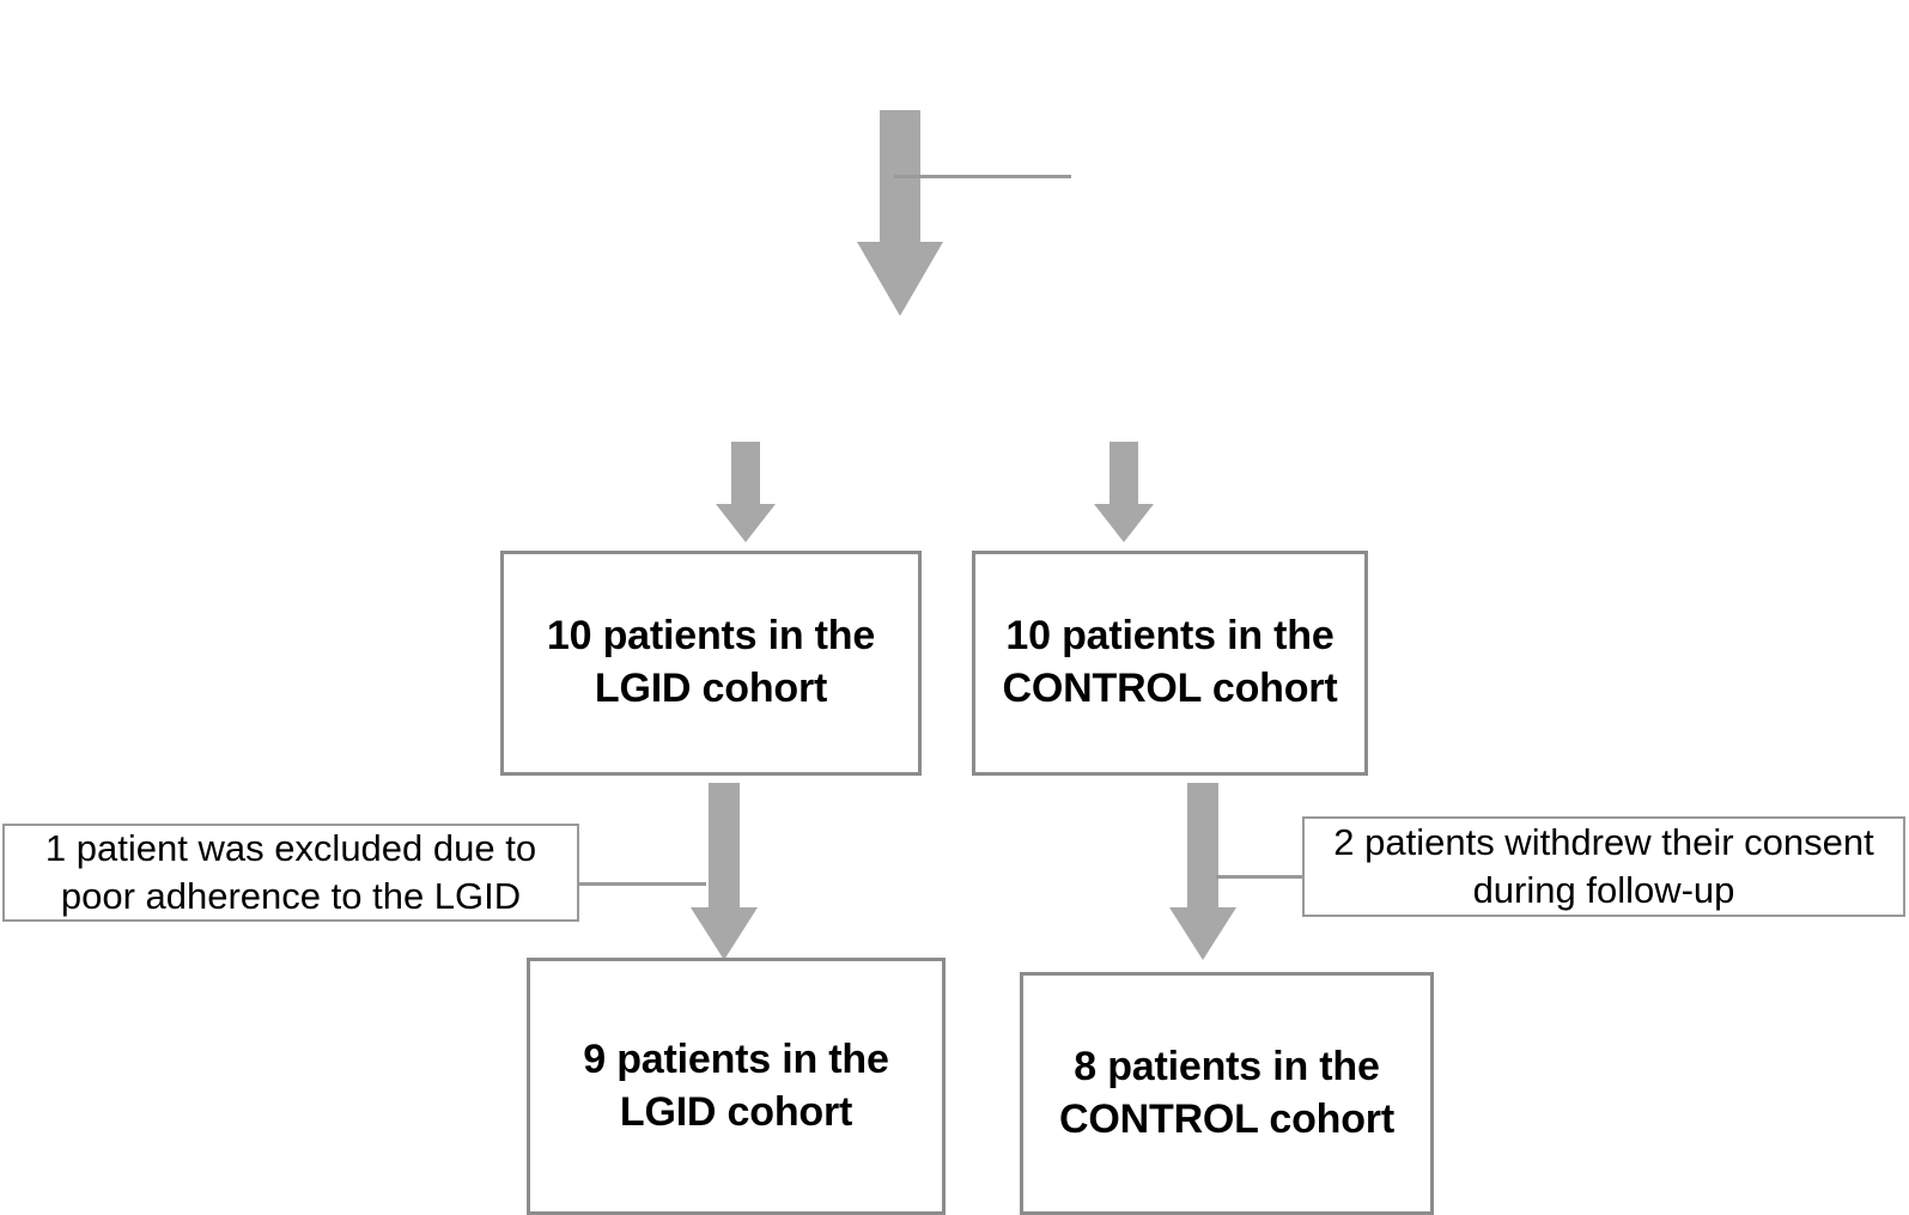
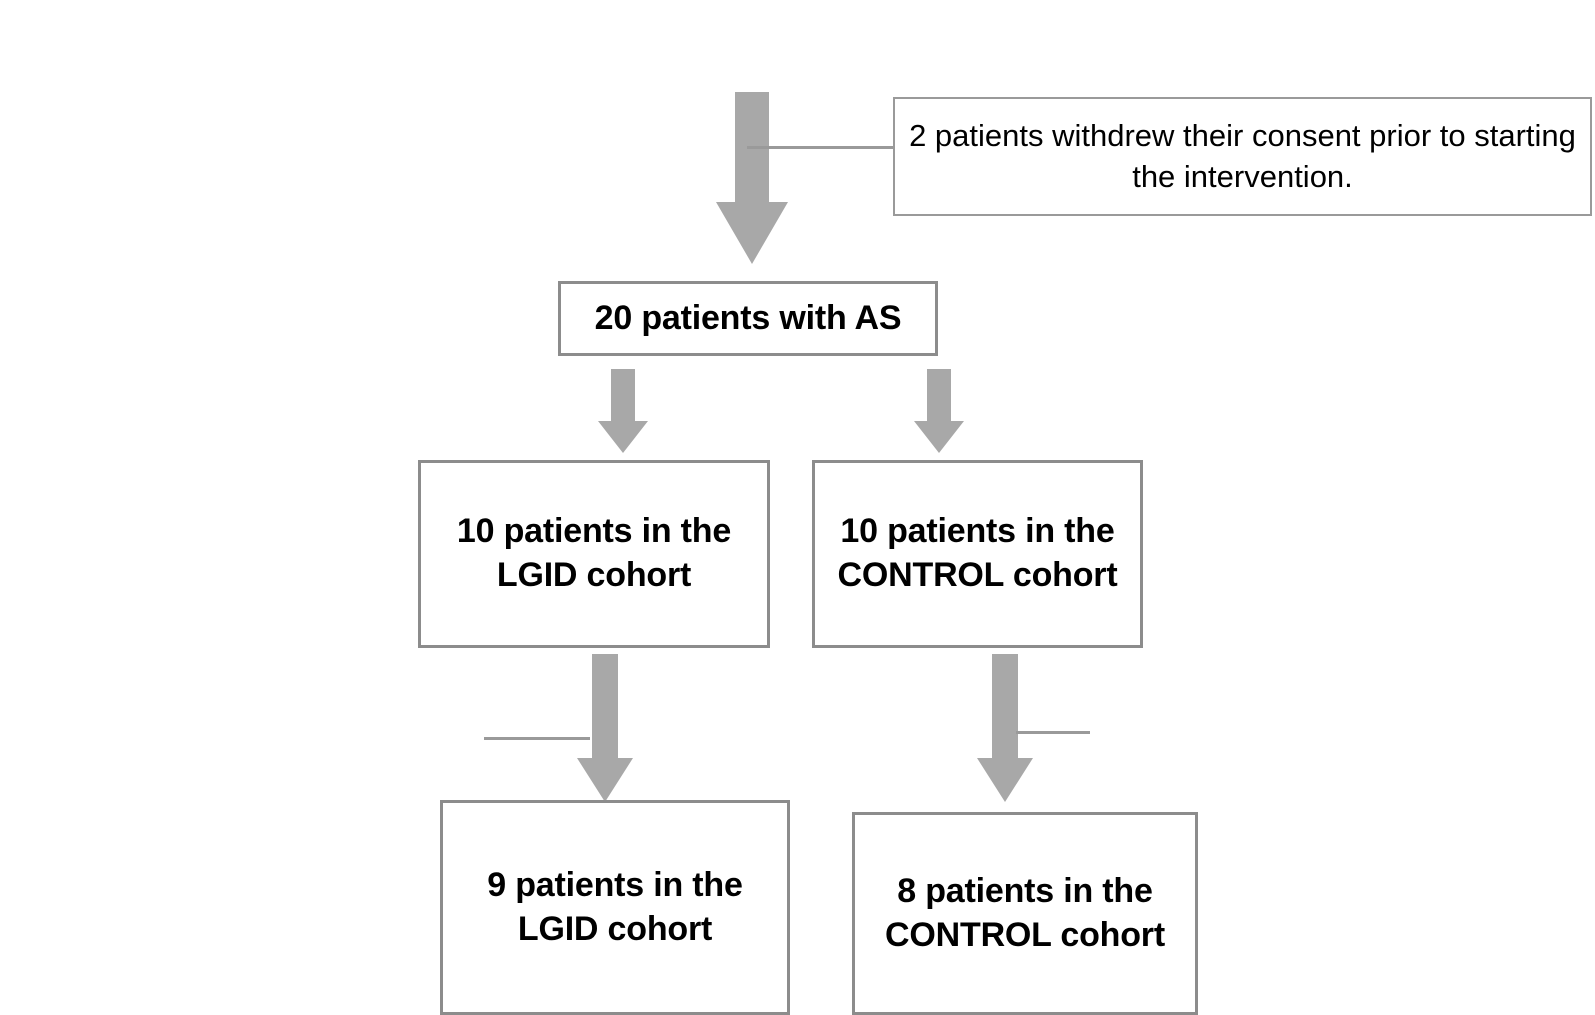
+ 2 patients withdrew their consent prior to starting the intervention.
+ 20 patients with AS
  10 patients in the
  LGID cohort
  10 patients in the
  CONTROL cohort
- 1 patient was excluded due to poor adherence to the LGID
- 2 patients withdrew their consent during follow-up
  9 patients in the
  LGID cohort
  8 patients in the
  CONTROL cohort
